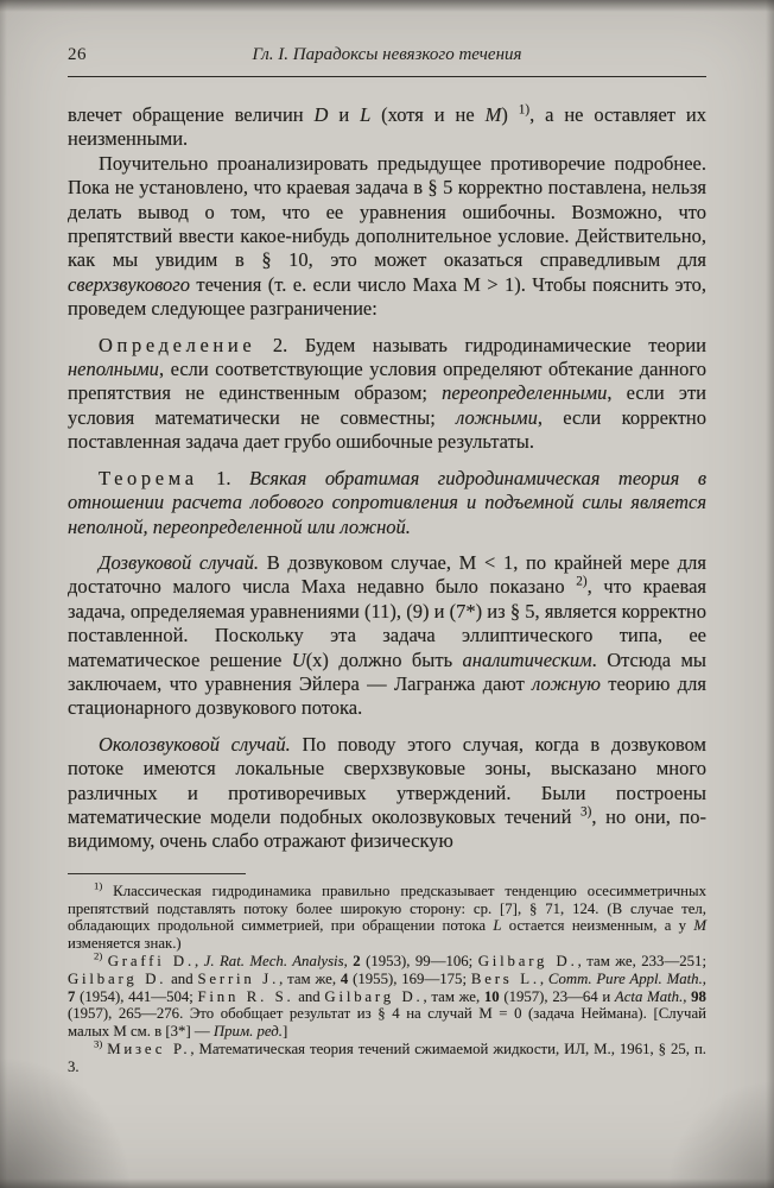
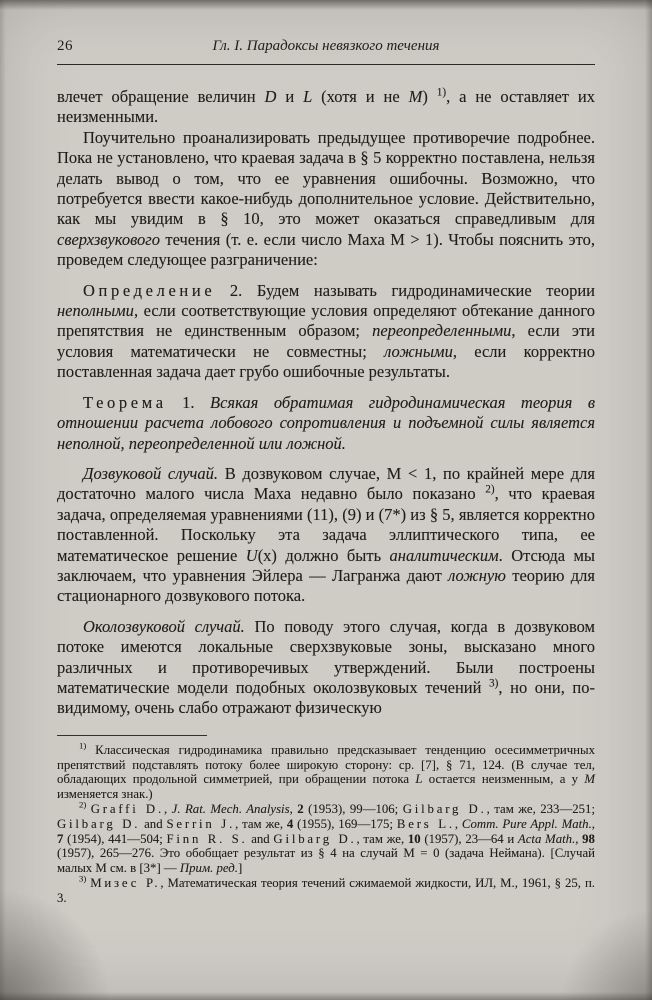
  26
  Гл. I. Парадоксы невязкого течения
  влечет обращение величин D и L (хотя и не М) 1), а не оставляет их неизменными.
- Поучительно проанализировать предыдущее противоречие подробнее. Пока не установлено, что краевая задача в § 5 корректно поставлена, нельзя делать вывод о том, что ее уравнения ошибочны. Возможно, что препятствий ввести какое-нибудь дополнительное условие. Действительно, как мы увидим в § 10, это может оказаться справедливым для сверхзвукового течения (т. е. если число Маха М > 1). Чтобы пояснить это, проведем следующее разграничение:
+ Поучительно проанализировать предыдущее противоречие подробнее. Пока не установлено, что краевая задача в § 5 корректно поставлена, нельзя делать вывод о том, что ее уравнения ошибочны. Возможно, что потребуется ввести какое-нибудь дополнительное условие. Действительно, как мы увидим в § 10, это может оказаться справедливым для сверхзвукового течения (т. е. если число Маха М > 1). Чтобы пояснить это, проведем следующее разграничение:
  Определение 2. Будем называть гидродинамические теории неполными, если соответствующие условия определяют обтекание данного препятствия не единственным образом; переопределенными, если эти условия математически не совместны; ложными, если корректно поставленная задача дает грубо ошибочные результаты.
  Теорема 1. Всякая обратимая гидродинамическая теория в отношении расчета лобового сопротивления и подъемной силы является неполной, переопределенной или ложной.
  Дозвуковой случай. В дозвуковом случае, М < 1, по крайней мере для достаточно малого числа Маха недавно было показано 2), что краевая задача, определяемая уравнениями (11), (9) и (7*) из § 5, является корректно поставленной. Поскольку эта задача эллиптического типа, ее математическое решение U(x) должно быть аналитическим. Отсюда мы заключаем, что уравнения Эйлера — Лагранжа дают ложную теорию для стационарного дозвукового потока.
  Околозвуковой случай. По поводу этого случая, когда в дозвуковом потоке имеются локальные сверхзвуковые зоны, высказано много различных и противоречивых утверждений. Были построены математические модели подобных околозвуковых течений 3), но они, по-видимому, очень слабо отражают физическую
  1) Классическая гидродинамика правильно предсказывает тенденцию осесимметричных препятствий подставлять потоку более широкую сторону: ср. [7], § 71, 124. (В случае тел, обладающих продольной симметрией, при обращении потока L остается неизменным, а у М изменяется знак.)
  2) Graffi D., J. Rat. Mech. Analysis, 2 (1953), 99—106; Gilbarg D., там же, 233—251; Gilbarg D. and Serrin J., там же, 4 (1955), 169—175; Bers L., Comm. Pure Appl. Math., 7 (1954), 441—504; Finn R. S. and Gilbarg D., там же, 10 (1957), 23—64 и Acta Math., 98 (1957), 265—276. Это обобщает результат из § 4 на случай М = 0 (задача Неймана). [Случай малых М см. в [3*] — Прим. ред.]
  3) Мизес Р., Математическая теория течений сжимаемой жидкости, ИЛ, М., 1961, § 25, п. 3.
